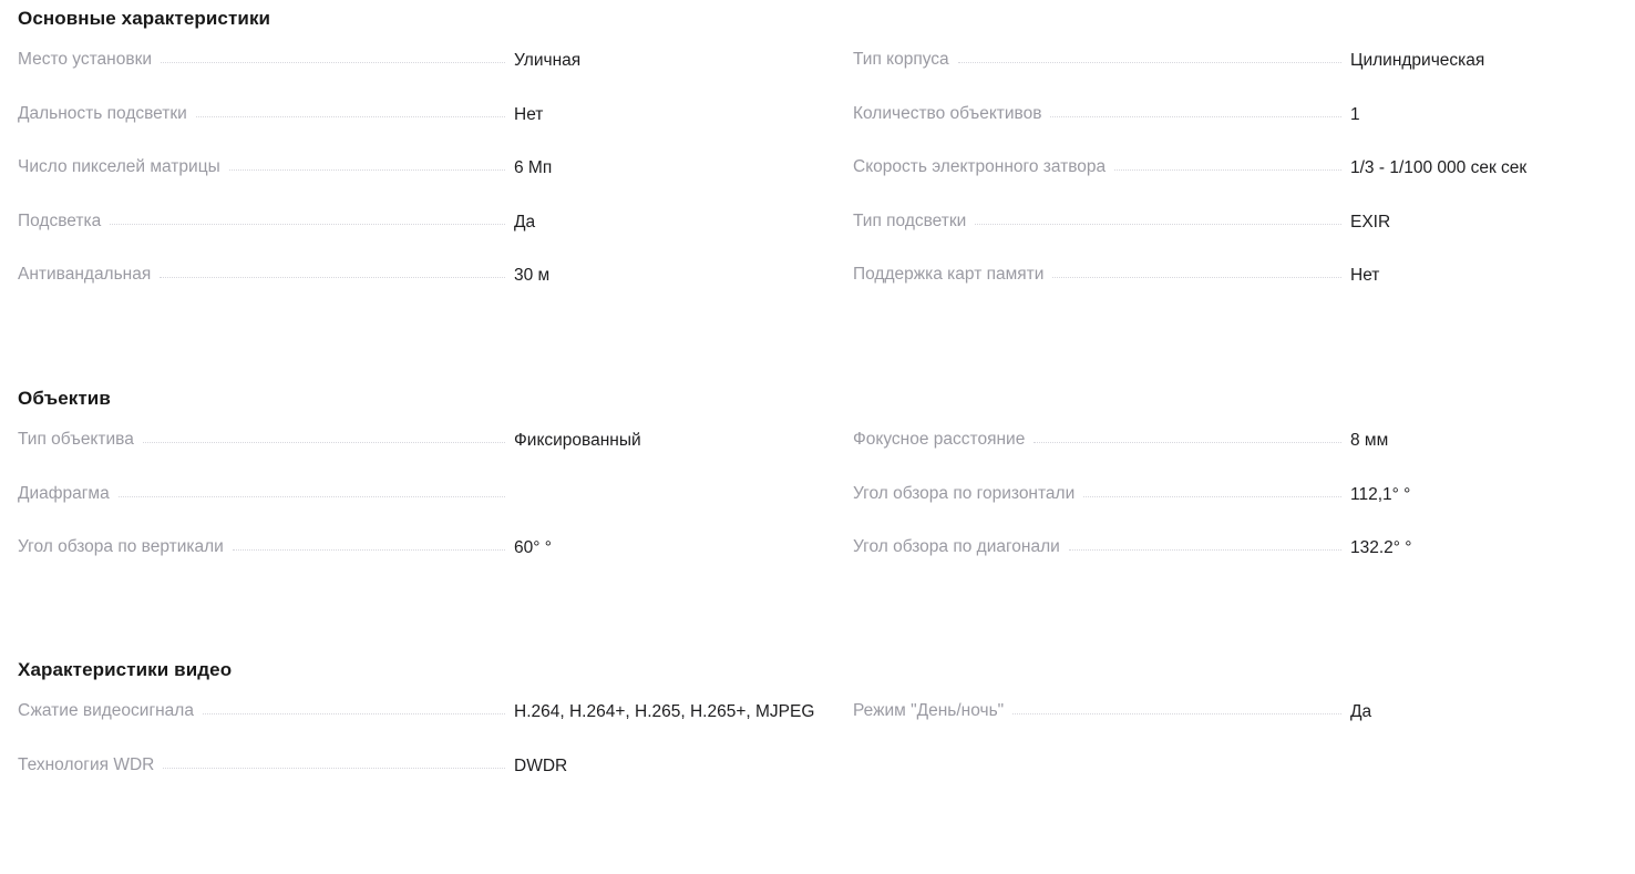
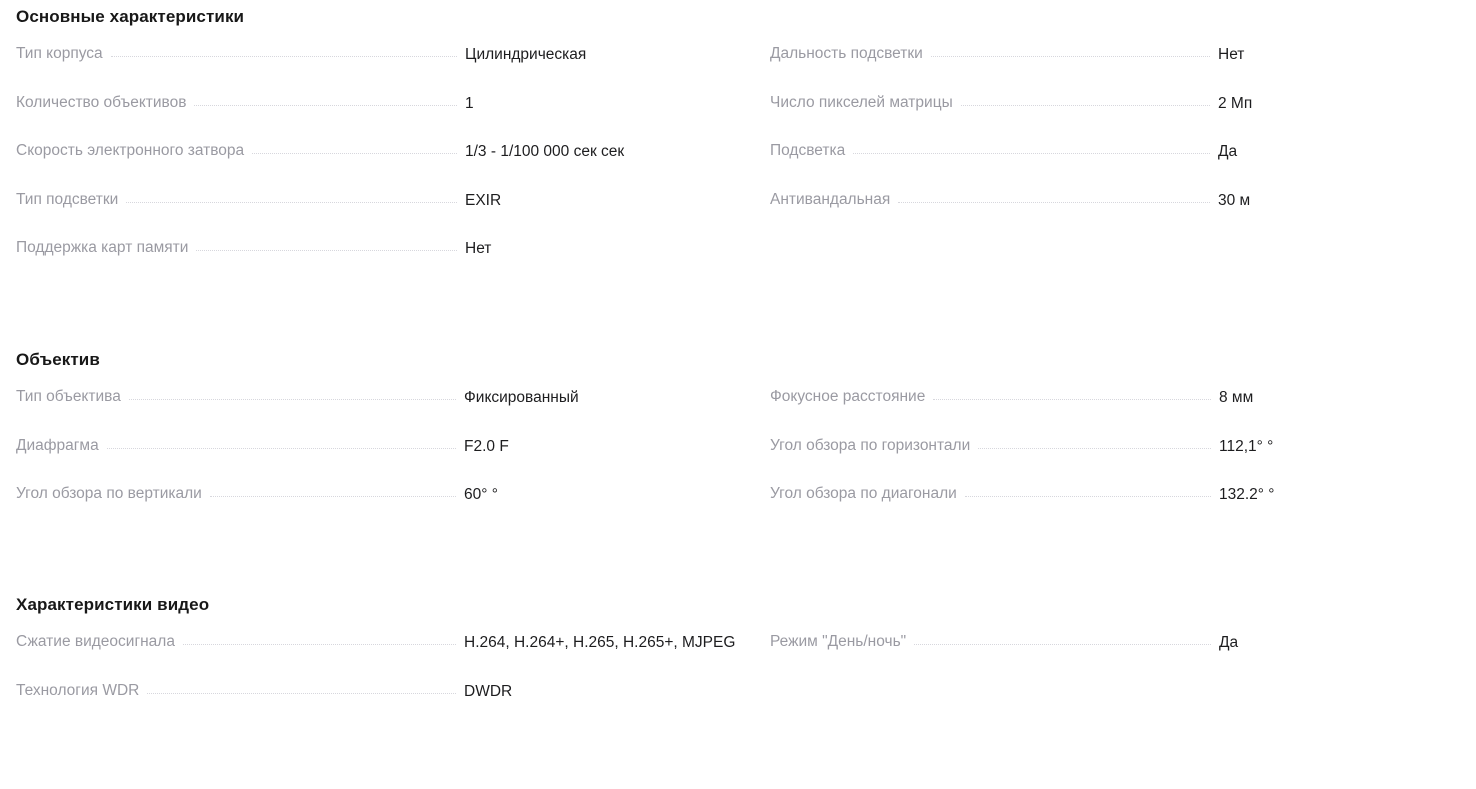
  Основные характеристики
- Место установки
- Уличная
  Тип корпуса
  Цилиндрическая
  Дальность подсветки
  Нет
  Количество объективов
  1
  Число пикселей матрицы
- 6 Мп
+ 2 Мп
  Скорость электронного затвора
  1/3 - 1/100 000 сек сек
  Подсветка
  Да
  Тип подсветки
  EXIR
  Антивандальная
  30 м
  Поддержка карт памяти
  Нет
  Объектив
  Тип объектива
  Фиксированный
  Фокусное расстояние
  8 мм
  Диафрагма
+ F2.0 F
  Угол обзора по горизонтали
  112,1° °
  Угол обзора по вертикали
  60° °
  Угол обзора по диагонали
  132.2° °
  Характеристики видео
  Сжатие видеосигнала
  H.264, H.264+, H.265, H.265+, MJPEG
  Режим "День/ночь"
  Да
  Технология WDR
  DWDR
